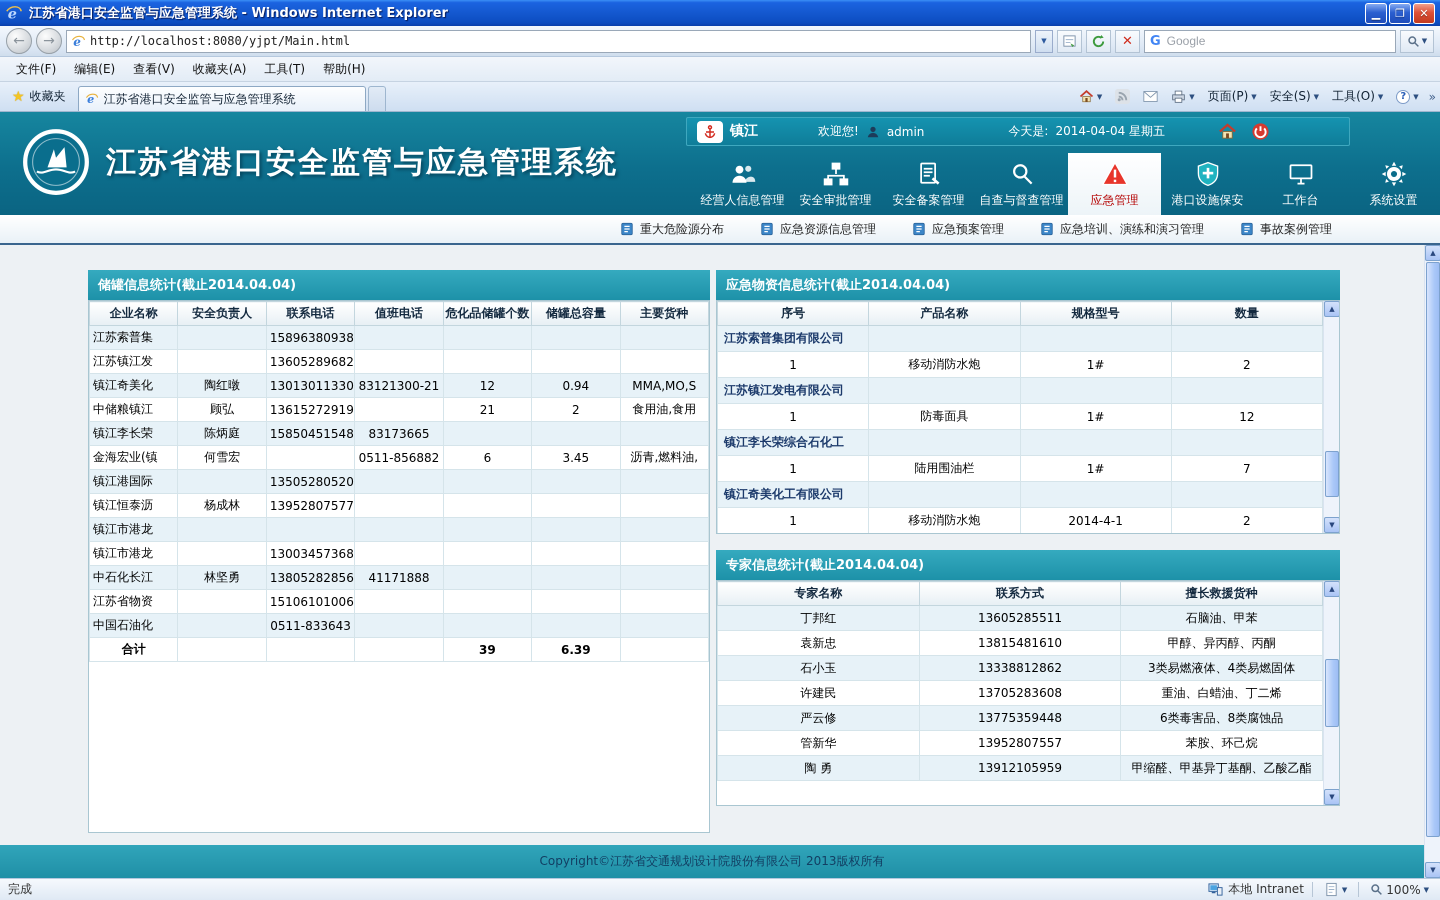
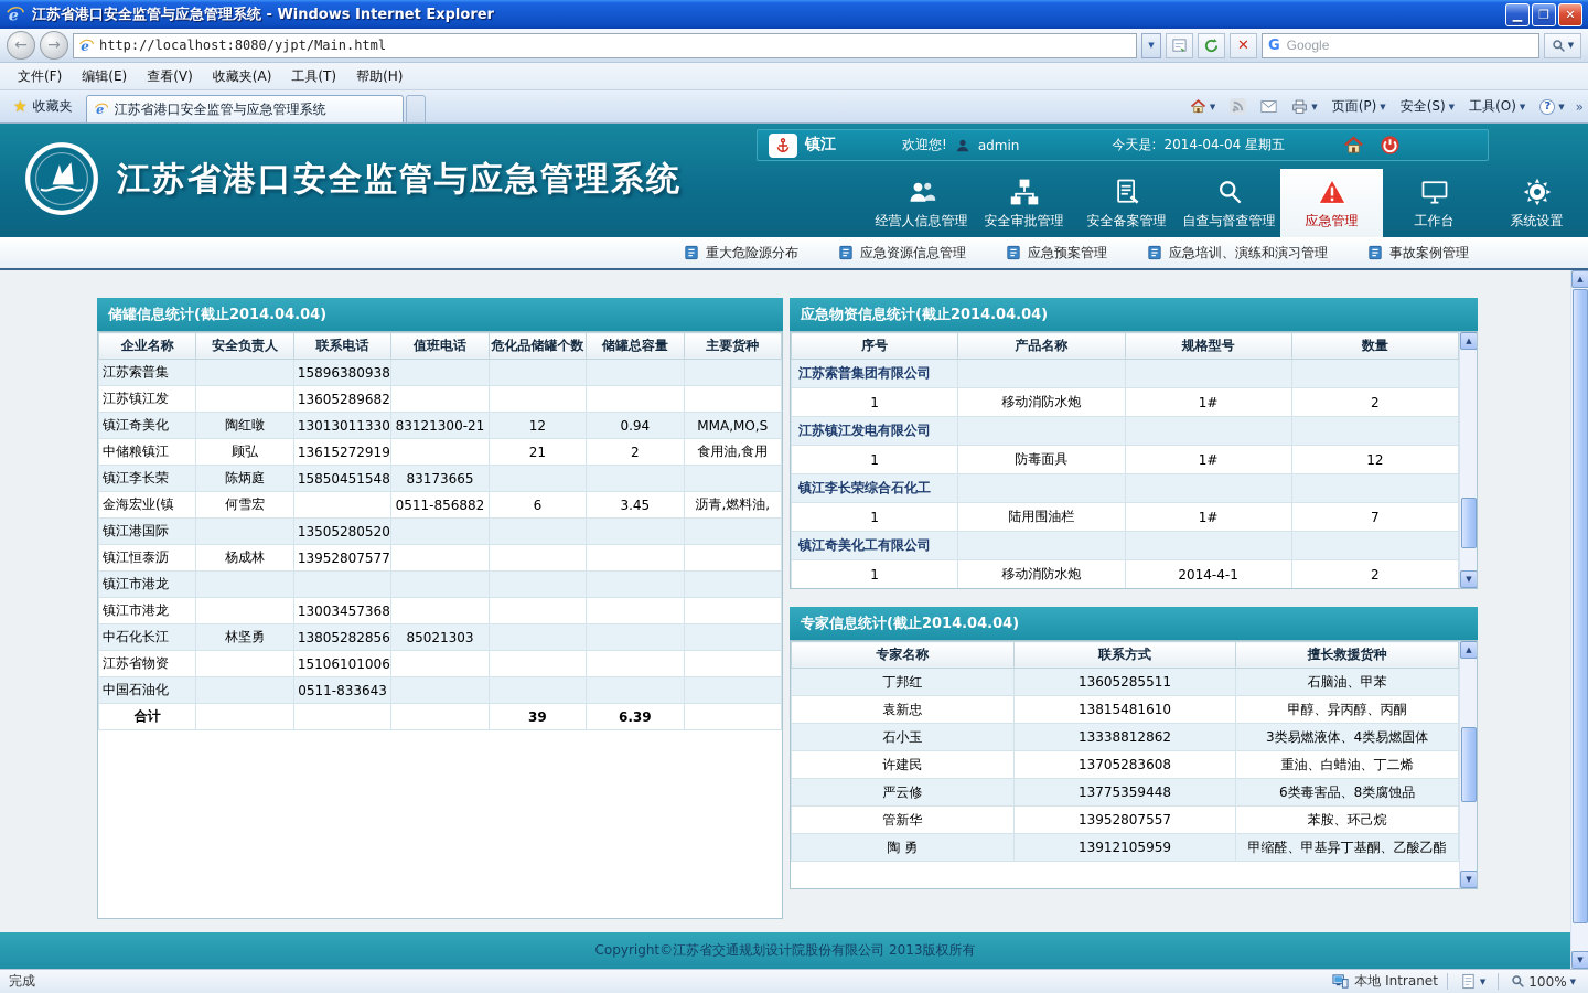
  e
  江苏省港口安全监管与应急管理系统 - Windows Internet Explorer
  ▁
  ❐
  ✕
  ←
  →
  e
  http://localhost:8080/yjpt/Main.html
  ▼
  ✕
  G
  Google
  ▼
  文件(F)
  编辑(E)
  查看(V)
  收藏夹(A)
  工具(T)
  帮助(H)
  ★
  收藏夹
  e
  江苏省港口安全监管与应急管理系统
  ▼
  ▼
  页面(P)
  ▼
  安全(S)
  ▼
  工具(O)
  ▼
  ?
  ▼
  »
  江苏省港口安全监管与应急管理系统
  镇江
  欢迎您!
  admin
  今天是:
  2014-04-04 星期五
  经营人信息管理
  安全审批管理
  安全备案管理
  自查与督查管理
  应急管理
- 港口设施保安
  工作台
  系统设置
  重大危险源分布
  应急资源信息管理
  应急预案管理
  应急培训、演练和演习管理
  事故案例管理
  储罐信息统计(截止2014.04.04)
  企业名称	安全负责人	联系电话	值班电话	危化品储罐个数	储罐总容量	主要货种
  江苏索普集		15896380938
  江苏镇江发		13605289682
  镇江奇美化	陶红暾	13013011330	83121300-21	12	0.94	MMA,MO,S
  中储粮镇江	顾弘	13615272919		21	2	食用油,食用
  镇江李长荣	陈炳庭	15850451548	83173665
  金海宏业(镇	何雪宏		0511-856882	6	3.45	沥青,燃料油,
  镇江港国际		13505280520
  镇江恒泰沥	杨成林	13952807577
  镇江市港龙
  镇江市港龙		13003457368
- 中石化长江	林坚勇	13805282856	41171888
+ 中石化长江	林坚勇	13805282856	85021303
  江苏省物资		15106101006
  中国石油化		0511-833643
  合计				39	6.39
  应急物资信息统计(截止2014.04.04)
  序号	产品名称	规格型号	数量
  江苏索普集团有限公司
  1	移动消防水炮	1#	2
  江苏镇江发电有限公司
  1	防毒面具	1#	12
  镇江李长荣综合石化工
  1	陆用围油栏	1#	7
  镇江奇美化工有限公司
  1	移动消防水炮	2014-4-1	2
  ▲
  ▼
  专家信息统计(截止2014.04.04)
  专家名称	联系方式	擅长救援货种
  丁邦红	13605285511	石脑油、甲苯
  袁新忠	13815481610	甲醇、异丙醇、丙酮
  石小玉	13338812862	3类易燃液体、4类易燃固体
  许建民	13705283608	重油、白蜡油、丁二烯
  严云修	13775359448	6类毒害品、8类腐蚀品
  管新华	13952807557	苯胺、环己烷
  陶 勇	13912105959	甲缩醛、甲基异丁基酮、乙酸乙酯
  ▲
  ▼
  Copyright©江苏省交通规划设计院股份有限公司 2013版权所有
  ▲
  ▼
  完成
  本地 Intranet
  ▼
  100%
  ▼
